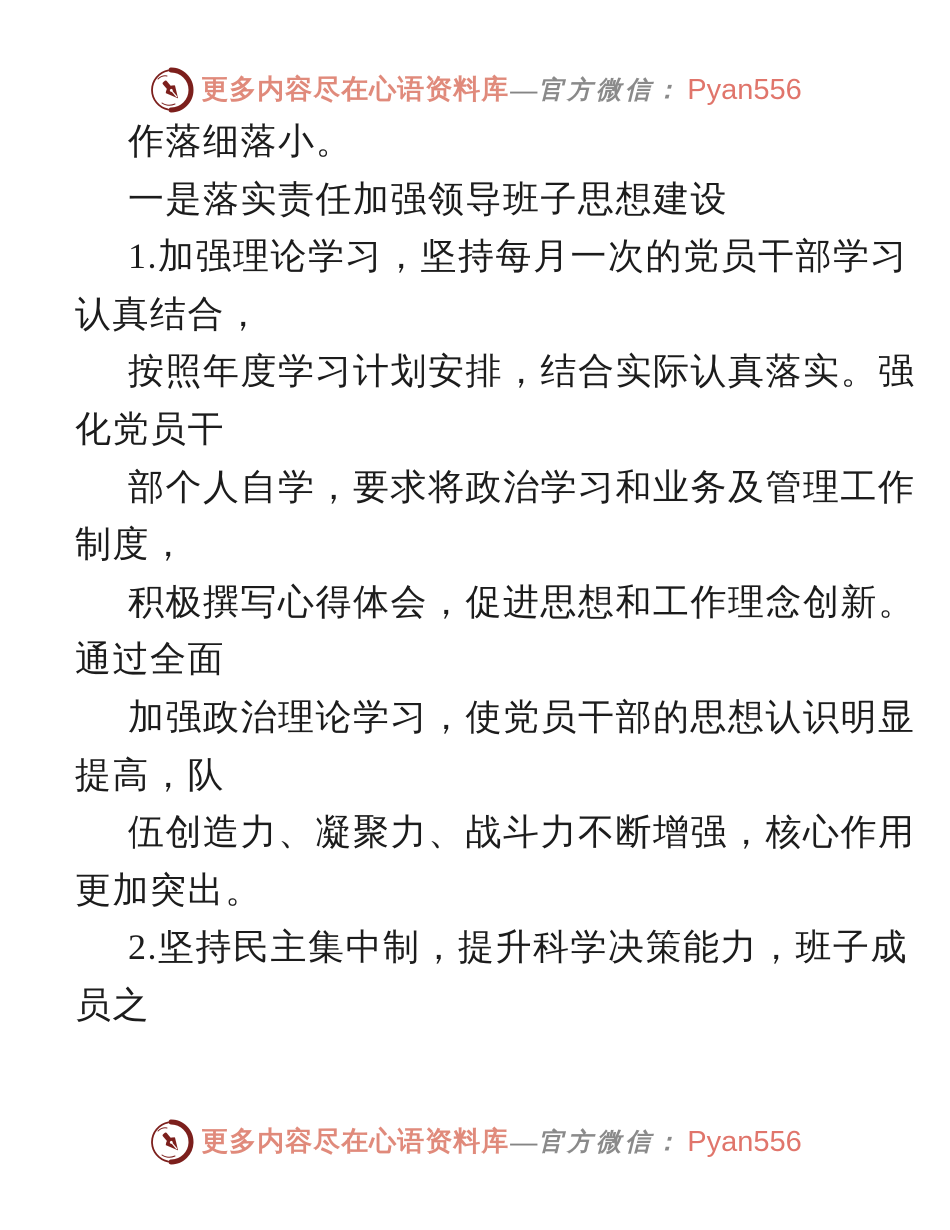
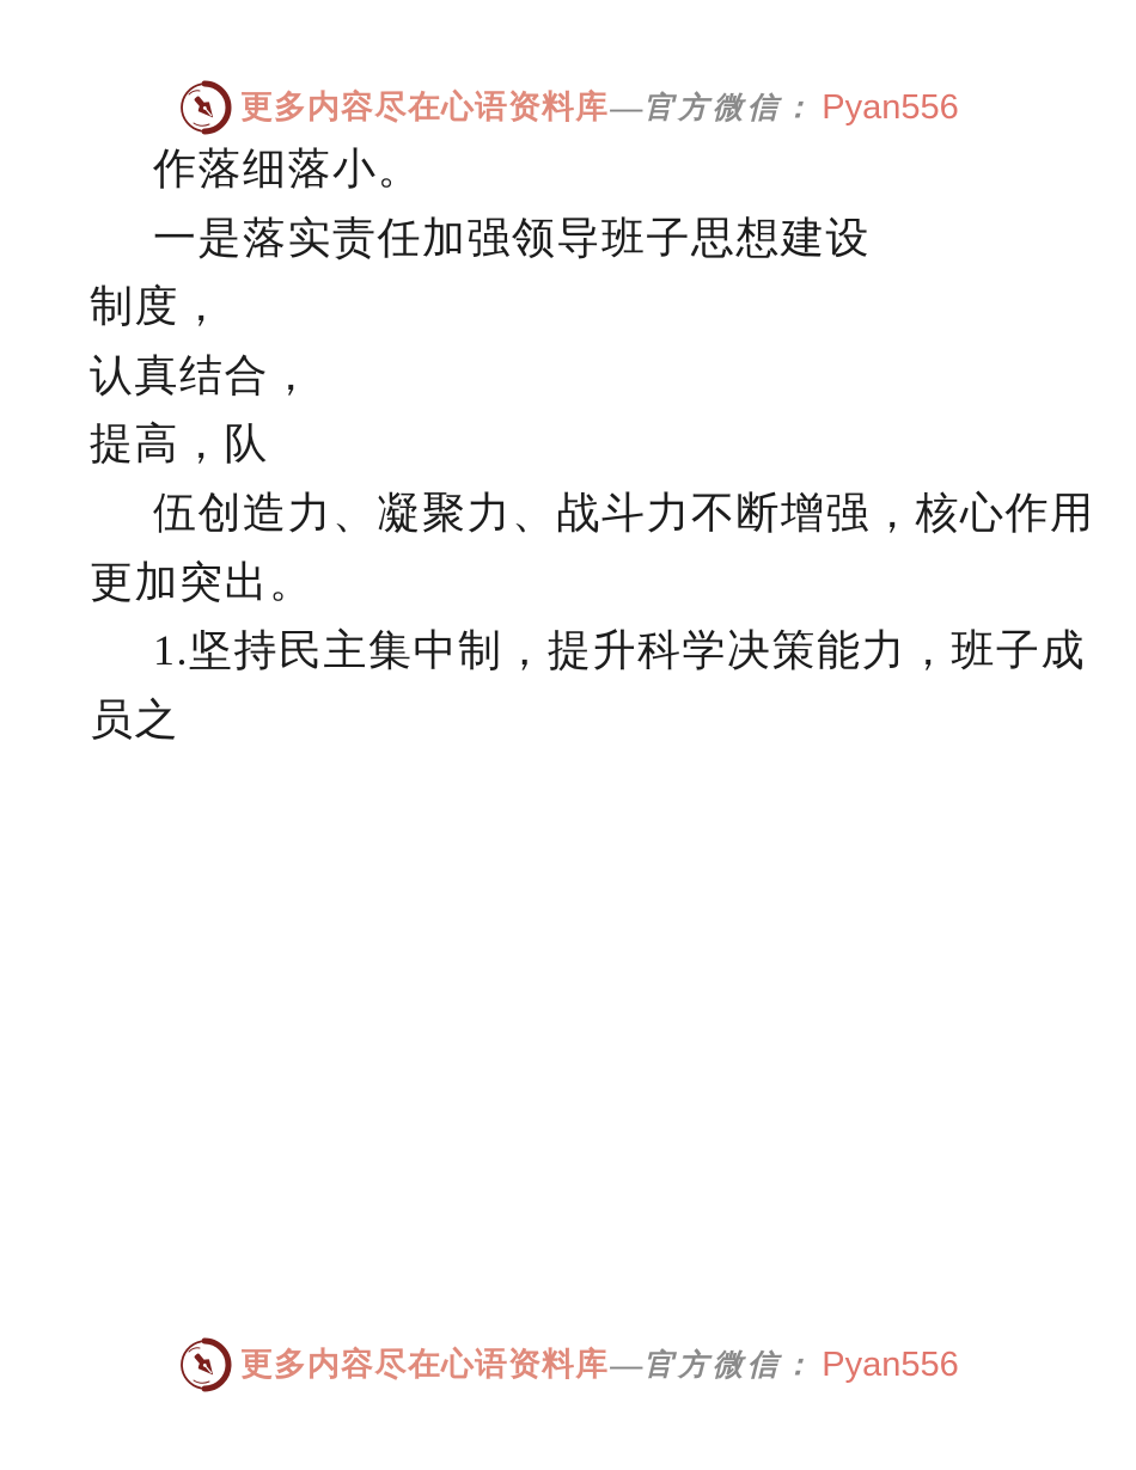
  更多内容尽在心语资料库
  —
  官方微信：
  Pyan556
  作落细落小。
  一是落实责任加强领导班子思想建设
- 1.加强理论学习，坚持每月一次的党员干部学习
- 认真结合，
+ 制度，
- 按照年度学习计划安排，结合实际认真落实。强
- 化党员干
- 部个人自学，要求将政治学习和业务及管理工作
- 制度，
+ 认真结合，
- 积极撰写心得体会，促进思想和工作理念创新。
- 通过全面
- 加强政治理论学习，使党员干部的思想认识明显
  提高，队
  伍创造力、凝聚力、战斗力不断增强，核心作用
  更加突出。
- 2.坚持民主集中制，提升科学决策能力，班子成
+ 1.坚持民主集中制，提升科学决策能力，班子成
  员之
  更多内容尽在心语资料库
  —
  官方微信：
  Pyan556
